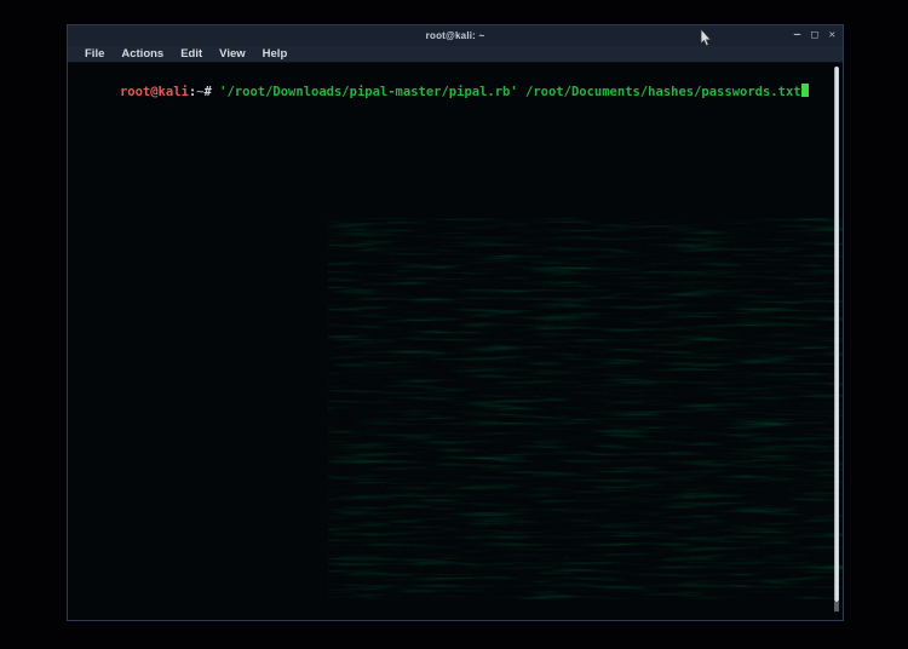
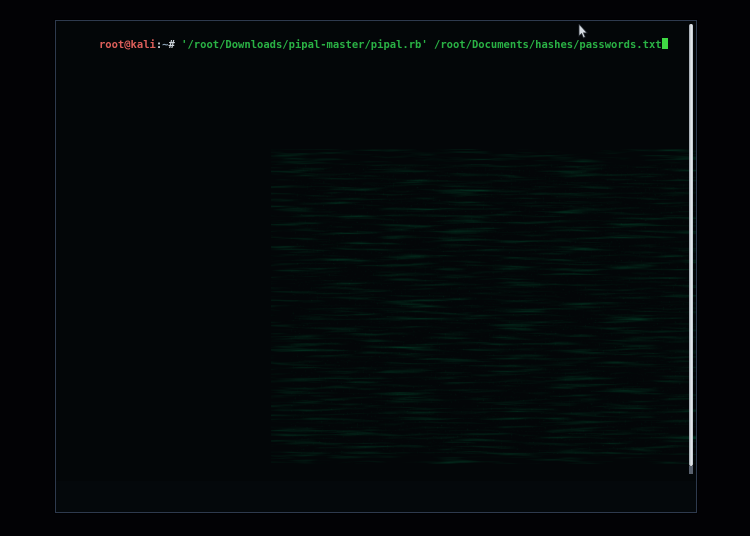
- root@kali: ~
- –
- □
- ✕
- File
- Actions
- Edit
- View
- Help
  root@kali:~# '/root/Downloads/pipal-master/pipal.rb' /root/Documents/hashes/passwords.txt
